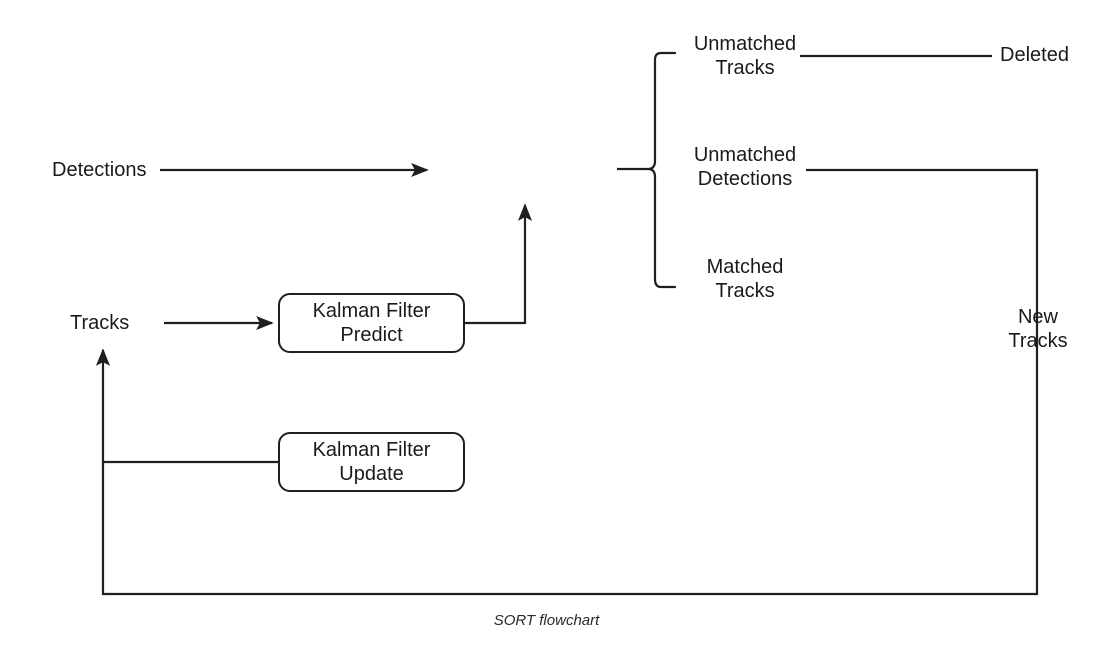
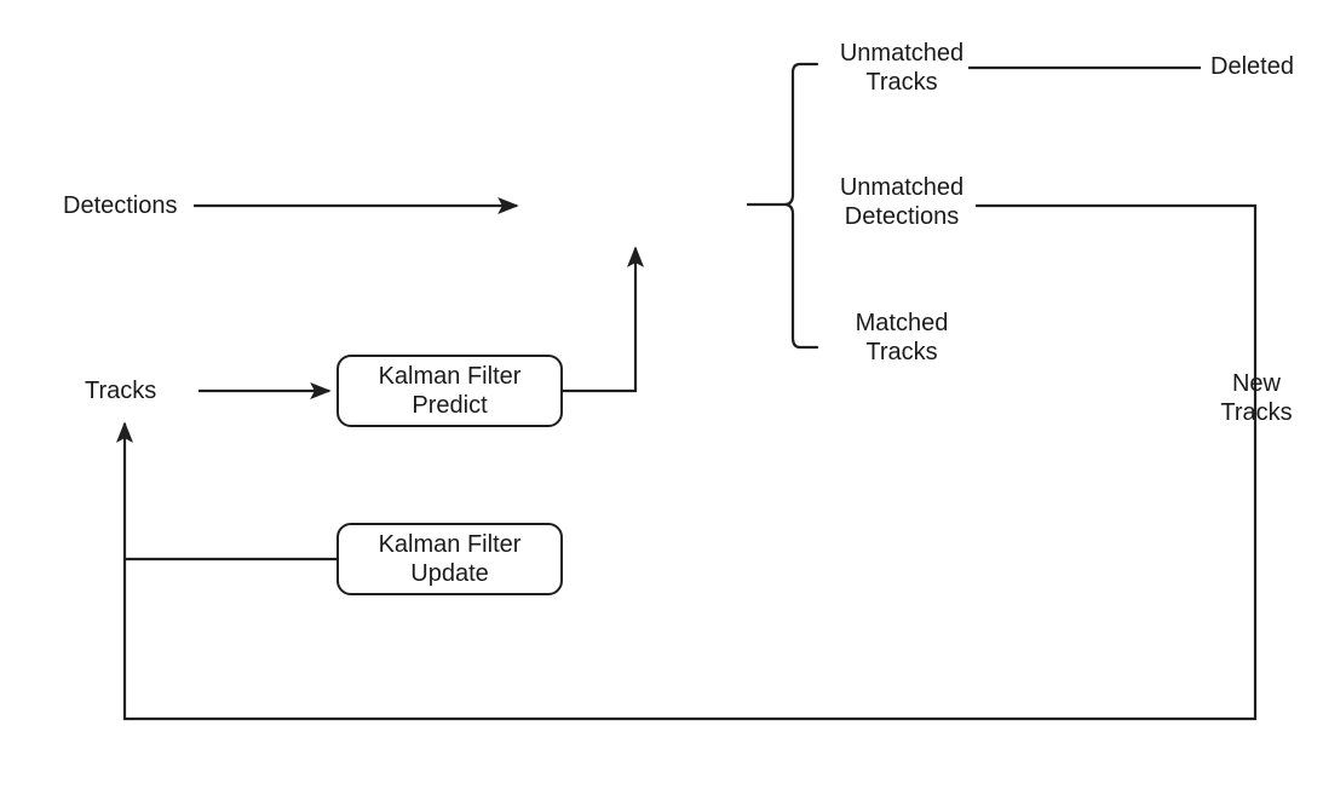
  Kalman Filter
  Predict
  Kalman Filter
  Update
  Detections
  Tracks
  Unmatched
  Tracks
  Unmatched
  Detections
  Matched
  Tracks
  Deleted
  New
  Tracks
- SORT flowchart
